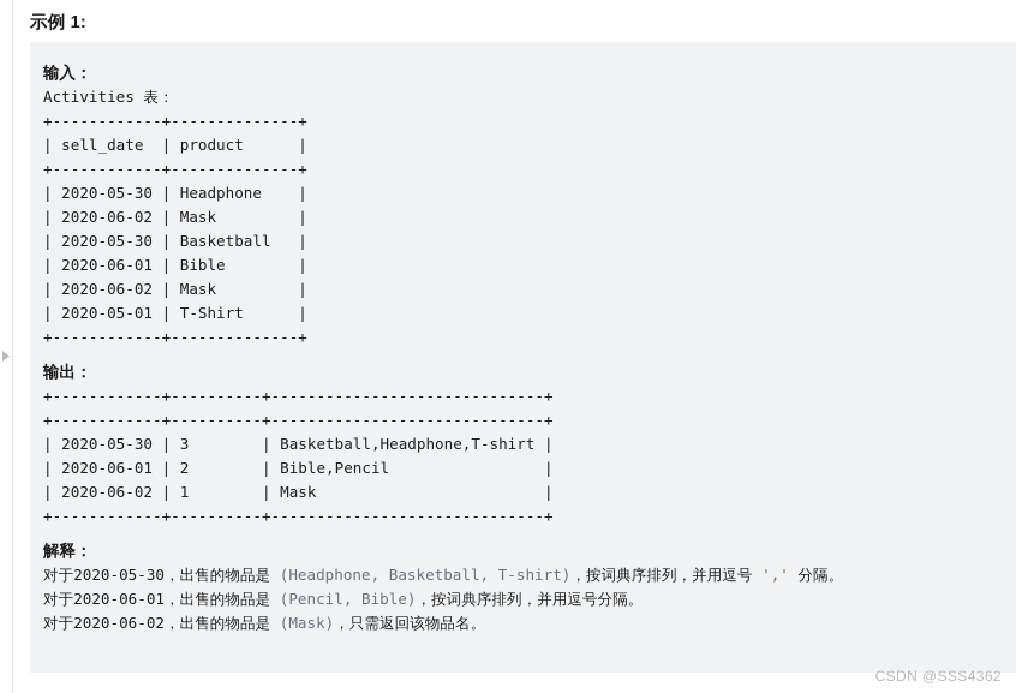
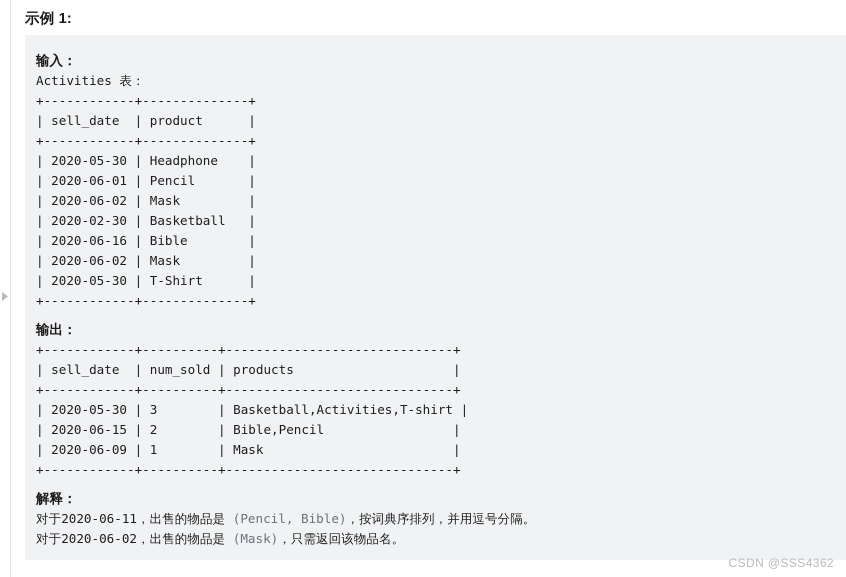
  示例 1:
  输入：
  Activities 表：
  +------------+--------------+
  | sell_date | product |
  +------------+--------------+
  | 2020-05-30 | Headphone |
+ | 2020-06-01 | Pencil |
  | 2020-06-02 | Mask |
- | 2020-05-30 | Basketball |
+ | 2020-02-30 | Basketball |
- | 2020-06-01 | Bible |
+ | 2020-06-16 | Bible |
  | 2020-06-02 | Mask |
- | 2020-05-01 | T-Shirt |
+ | 2020-05-30 | T-Shirt |
  +------------+--------------+
  输出：
  +------------+----------+------------------------------+
+ | sell_date | num_sold | products |
  +------------+----------+------------------------------+
- | 2020-05-30 | 3 | Basketball,Headphone,T-shirt |
+ | 2020-05-30 | 3 | Basketball,Activities,T-shirt |
- | 2020-06-01 | 2 | Bible,Pencil |
+ | 2020-06-15 | 2 | Bible,Pencil |
- | 2020-06-02 | 1 | Mask |
+ | 2020-06-09 | 1 | Mask |
  +------------+----------+------------------------------+
  解释：
- 对于2020-05-30，出售的物品是 (Headphone, Basketball, T-shirt)，按词典序排列，并用逗号 ',' 分隔。
- 对于2020-06-01，出售的物品是 (Pencil, Bible)，按词典序排列，并用逗号分隔。
+ 对于2020-06-11，出售的物品是 (Pencil, Bible)，按词典序排列，并用逗号分隔。
  对于2020-06-02，出售的物品是 (Mask)，只需返回该物品名。
  CSDN @SSS4362
